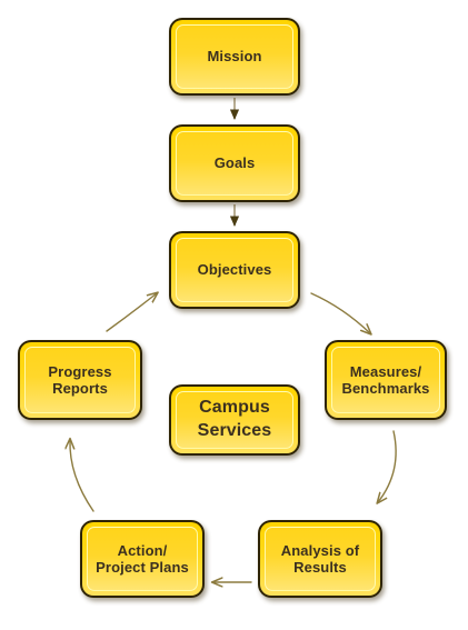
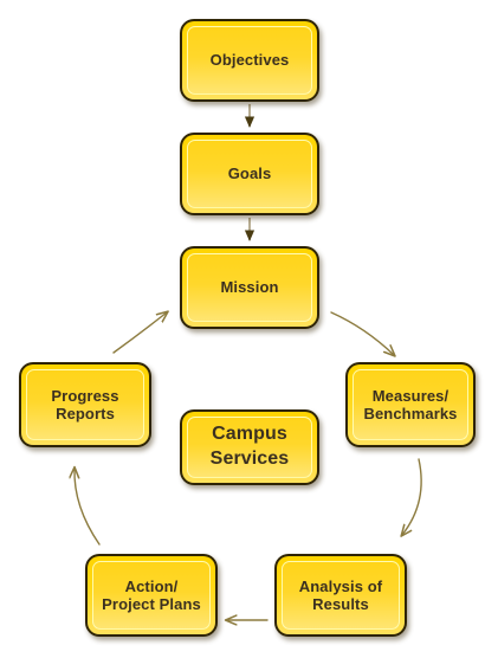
- Mission
+ Objectives
  Goals
- Objectives
+ Mission
  Measures/
  Benchmarks
  Analysis of
  Results
  Action/
  Project Plans
  Progress
  Reports
  Campus
  Services
